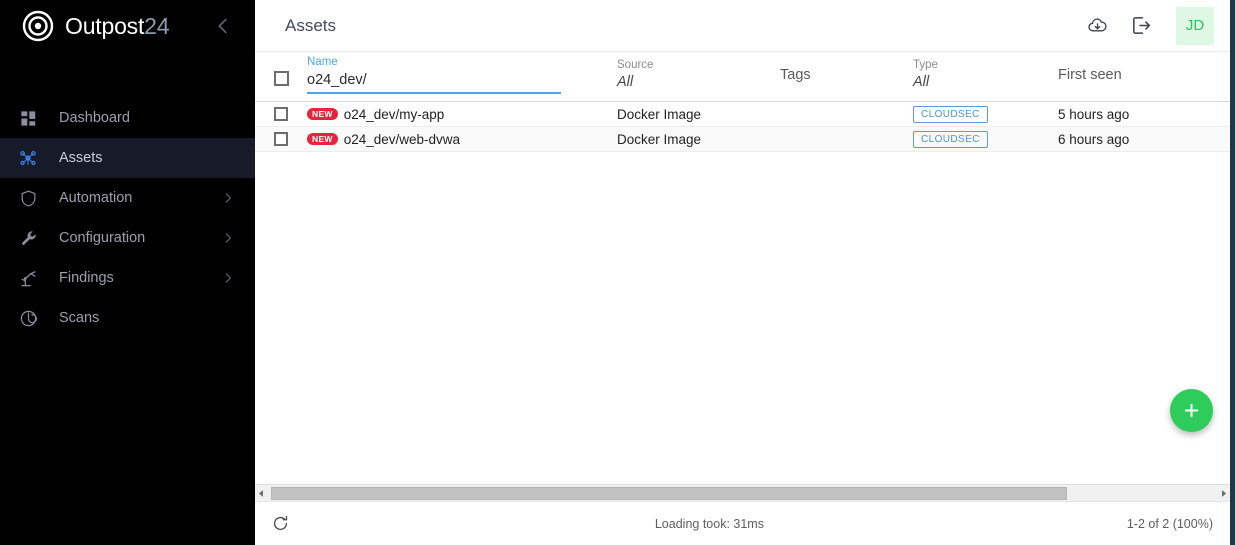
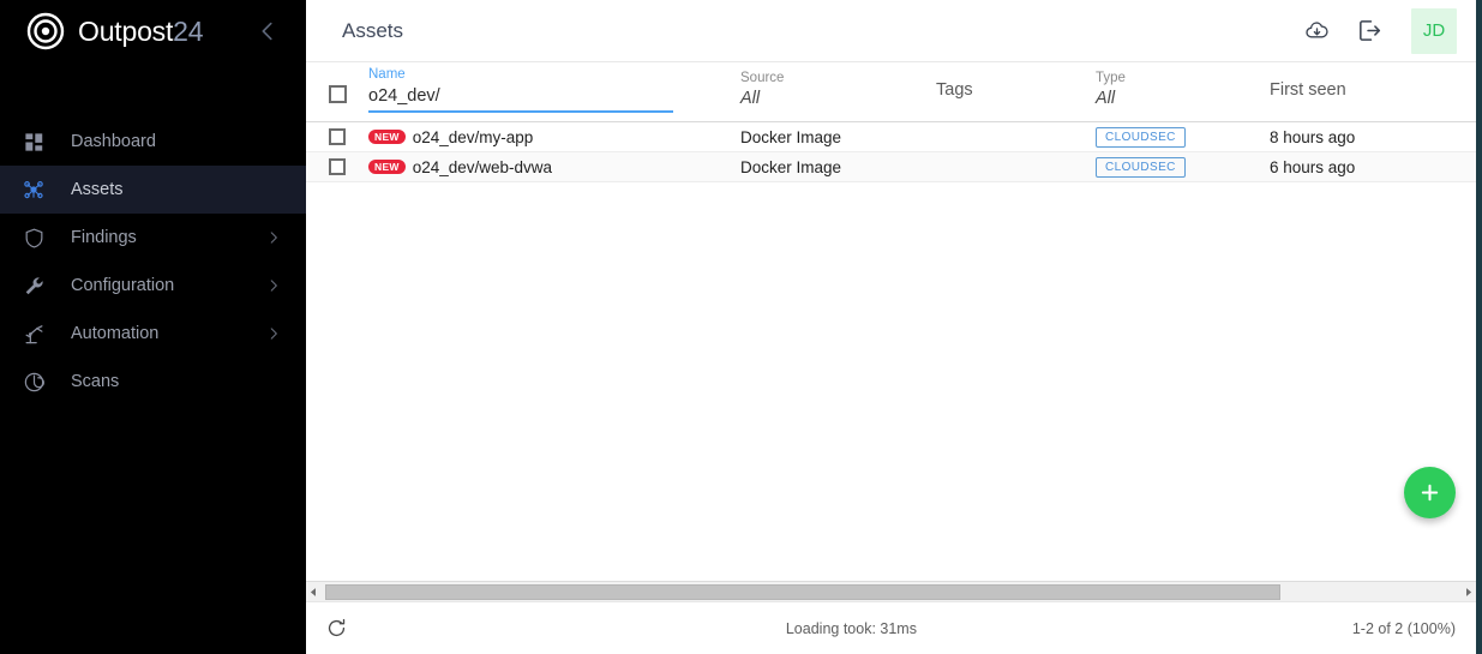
  Outpost24
  Dashboard
  Assets
- Automation
+ Findings
  Configuration
- Findings
+ Automation
  Scans
  Assets
  JD
  Name
  o24_dev/
  Source
  All
  Tags
  Type
  All
  First seen
  NEW
  o24_dev/my-app
  Docker Image
  CLOUDSEC
- 5 hours ago
+ 8 hours ago
  NEW
  o24_dev/web-dvwa
  Docker Image
  CLOUDSEC
  6 hours ago
  Loading took: 31ms
  1-2 of 2 (100%)
